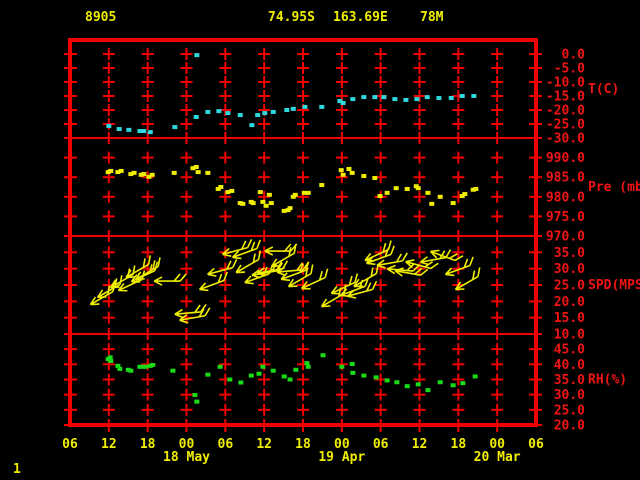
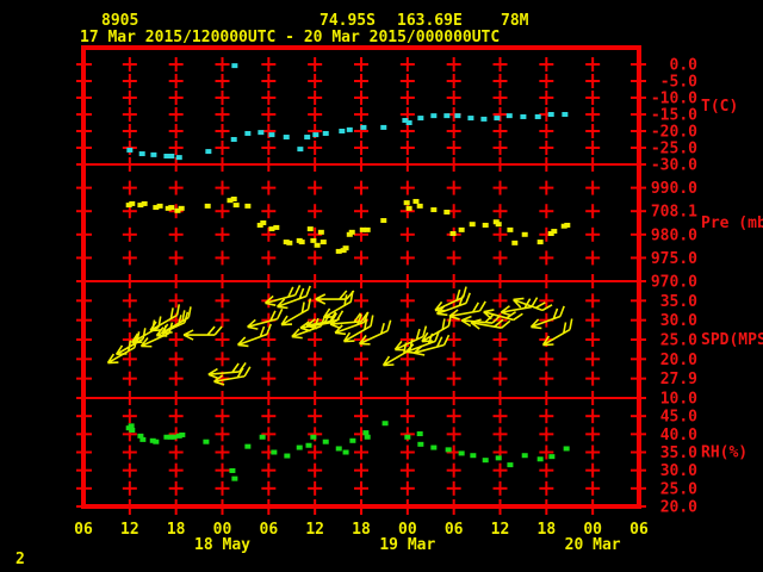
  8905
  74.95S
  163.69E
  78M
+ 17 Mar 2015/120000UTC - 20 Mar 2015/000000UTC
  0.0
  -5.0
  -10.0
  -15.0
  -20.0
  -25.0
  -30.0
  T(C)
  990.0
- 985.0
+ 708.1
  980.0
  975.0
  970.0
  Pre (mb
  35.0
  30.0
  25.0
  20.0
- 15.0
+ 27.9
  10.0
  SPD(MPS
  45.0
  40.0
  35.0
  30.0
  25.0
  20.0
  RH(%)
  06
  12
  18
  00
  06
  12
  18
  00
  06
  12
  18
  00
  06
  18 May
- 19 Apr
+ 19 Mar
  20 Mar
- 1
+ 2
